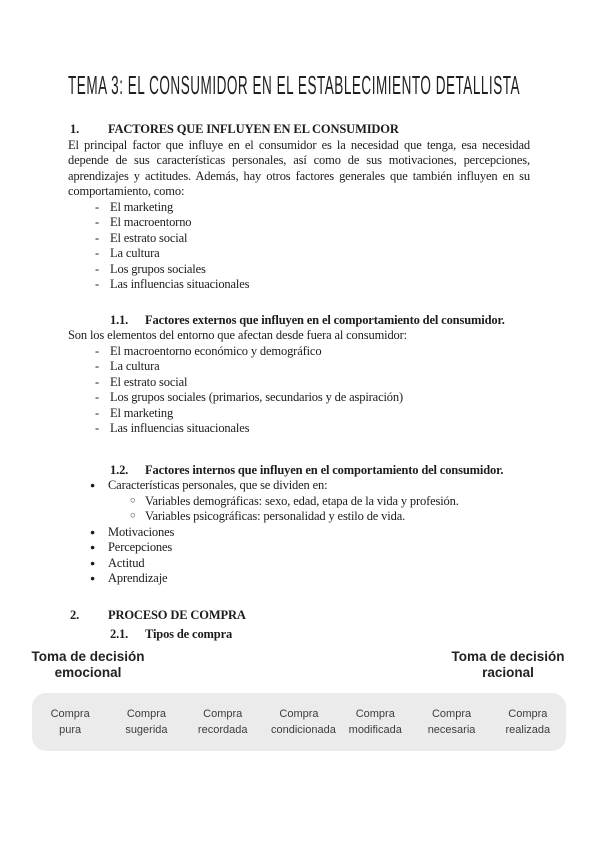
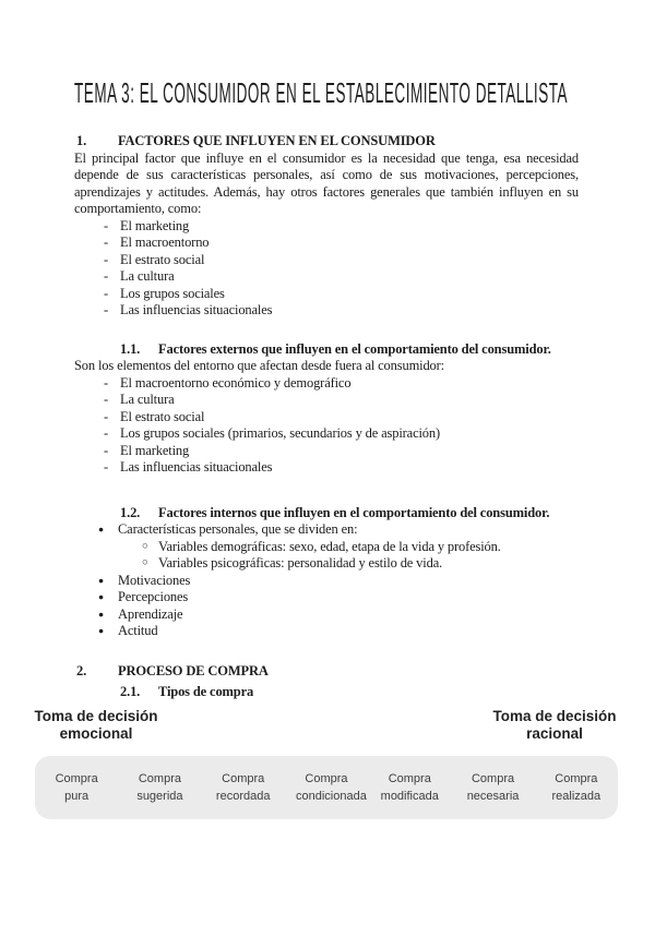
  TEMA 3: EL CONSUMIDOR EN EL ESTABLECIMIENTO DETALLISTA
  1. FACTORES QUE INFLUYEN EN EL CONSUMIDOR
  El principal factor que influye en el consumidor es la necesidad que tenga, esa necesidad depende de sus características personales, así como de sus motivaciones, percepciones, aprendizajes y actitudes. Además, hay otros factores generales que también influyen en su comportamiento, como:
  -
  El marketing
  -
  El macroentorno
  -
  El estrato social
  -
  La cultura
  -
  Los grupos sociales
  -
  Las influencias situacionales
  1.1.
  Factores externos que influyen en el comportamiento del consumidor.
  Son los elementos del entorno que afectan desde fuera al consumidor:
  -
  El macroentorno económico y demográfico
  -
  La cultura
  -
  El estrato social
  -
  Los grupos sociales (primarios, secundarios y de aspiración)
  -
  El marketing
  -
  Las influencias situacionales
  1.2.
  Factores internos que influyen en el comportamiento del consumidor.
  ●
  Características personales, que se dividen en:
  ○
  Variables demográficas: sexo, edad, etapa de la vida y profesión.
  ○
  Variables psicográficas: personalidad y estilo de vida.
  ●
  Motivaciones
  ●
  Percepciones
  ●
- Actitud
+ Aprendizaje
  ●
- Aprendizaje
+ Actitud
  2. PROCESO DE COMPRA
  2.1.
  Tipos de compra
  Toma de decisión emocional
  Toma de decisión racional
  Compra pura
  Compra sugerida
  Compra recordada
  Compra condicionada
  Compra modificada
  Compra necesaria
  Compra realizada
